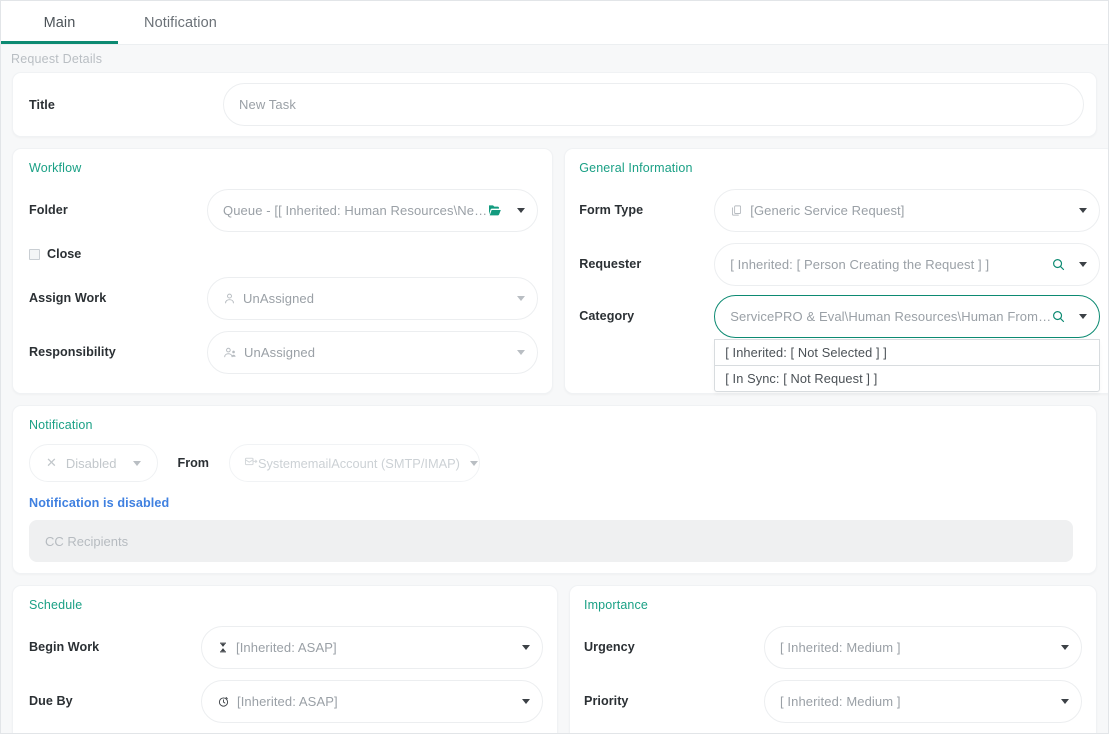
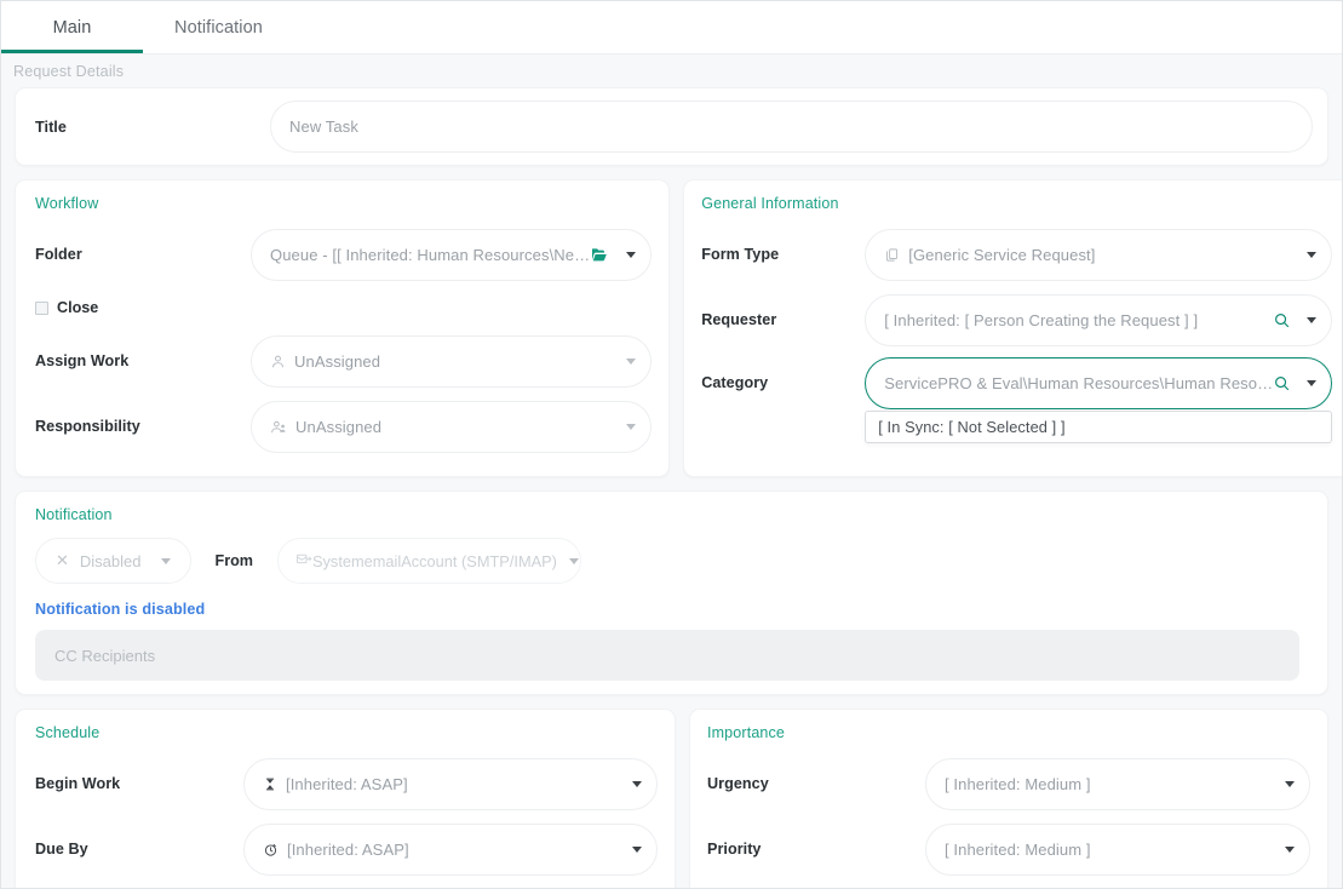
  Main
  Notification
  Request Details
  Title
  New Task
  Workflow
  Folder
  Queue - [[ Inherited: Human Resources\Ne…
  Close
  Assign Work
  UnAssigned
  Responsibility
  UnAssigned
  General Information
  Form Type
  [Generic Service Request]
  Requester
  [ Inherited: [ Person Creating the Request ] ]
  Category
- ServicePRO & Eval\Human Resources\Human From…
+ ServicePRO & Eval\Human Resources\Human Reso…
- [ Inherited: [ Not Selected ] ]
- [ In Sync: [ Not Request ] ]
+ [ In Sync: [ Not Selected ] ]
  Notification
  ✕
  Disabled
  From
  SystememailAccount (SMTP/IMAP)
  Notification is disabled
  CC Recipients
  Schedule
  Begin Work
  [Inherited: ASAP]
  Due By
  [Inherited: ASAP]
  Importance
  Urgency
  [ Inherited: Medium ]
  Priority
  [ Inherited: Medium ]
